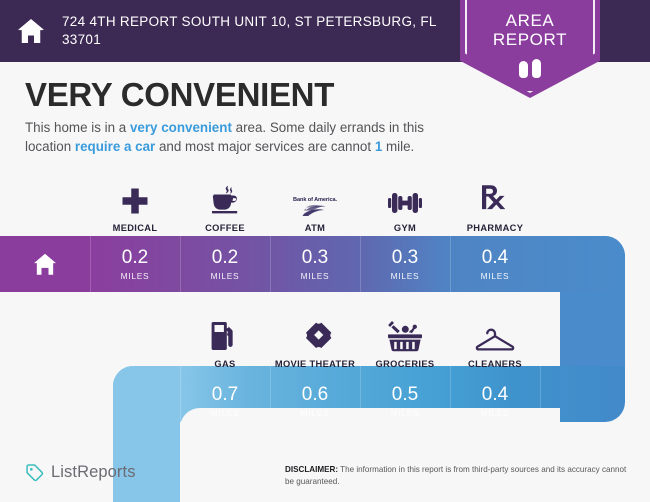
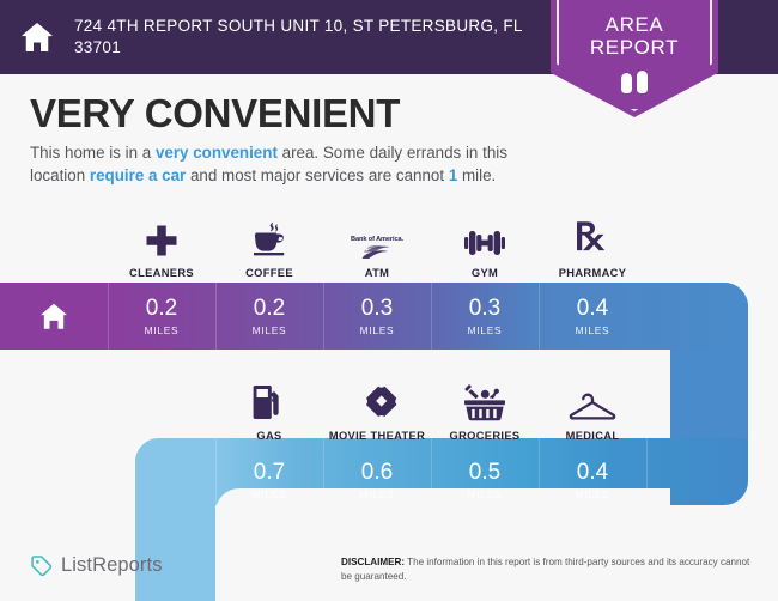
  724 4TH REPORT SOUTH UNIT 10, ST PETERSBURG, FL 33701
  AREA
  REPORT
  VERY CONVENIENT
  This home is in a very convenient area. Some daily errands in this location require a car and most major services are cannot 1 mile.
- MEDICAL
+ CLEANERS
  COFFEE
  ATM
  GYM
  PHARMACY
  0.2
  MILES
  0.2
  MILES
  0.3
  MILES
  0.3
  MILES
  0.4
  MILES
  GAS
  MOVIE THEATER
  GROCERIES
- CLEANERS
+ MEDICAL
  0.7
  0.6
  0.5
  0.4
  ListReports
  DISCLAIMER: The information in this report is from third-party sources and its accuracy cannot be guaranteed.
